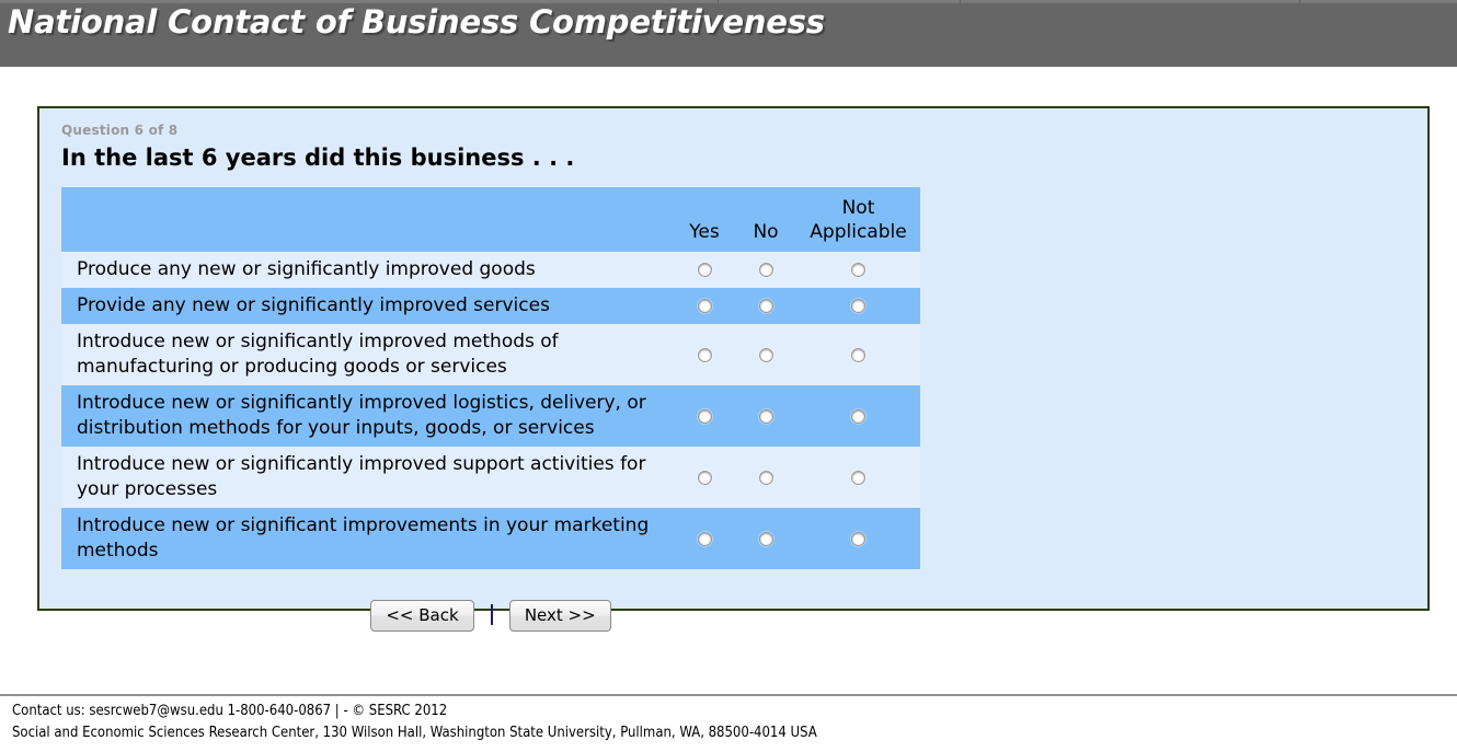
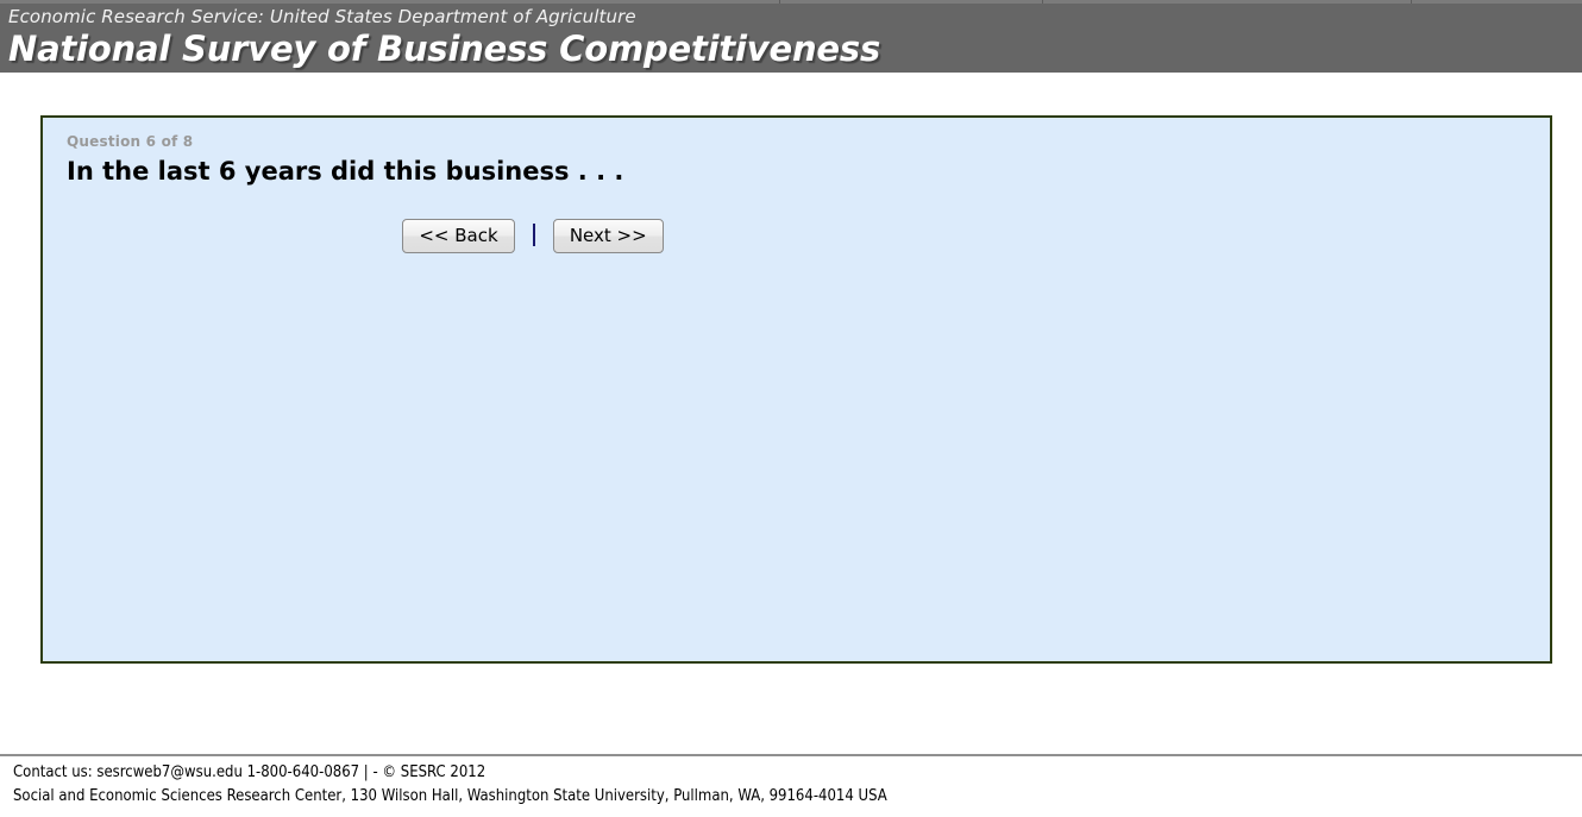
+ Economic Research Service: United States Department of Agriculture
- National Contact of Business Competitiveness
+ National Survey of Business Competitiveness
  Question 6 of 8
  In the last 6 years did this business . . .
- 	Yes	No	Not Applicable
- Produce any new or significantly improved goods
- Provide any new or significantly improved services
- Introduce new or significantly improved methods of manufacturing or producing goods or services
- Introduce new or significantly improved logistics, delivery, or distribution methods for your inputs, goods, or services
- Introduce new or significantly improved support activities for your processes
- Introduce new or significant improvements in your marketing methods
  << Back Next >>
  Contact us: sesrcweb7@wsu.edu 1-800-640-0867 | - © SESRC 2012
- Social and Economic Sciences Research Center, 130 Wilson Hall, Washington State University, Pullman, WA, 88500-4014 USA
+ Social and Economic Sciences Research Center, 130 Wilson Hall, Washington State University, Pullman, WA, 99164-4014 USA
